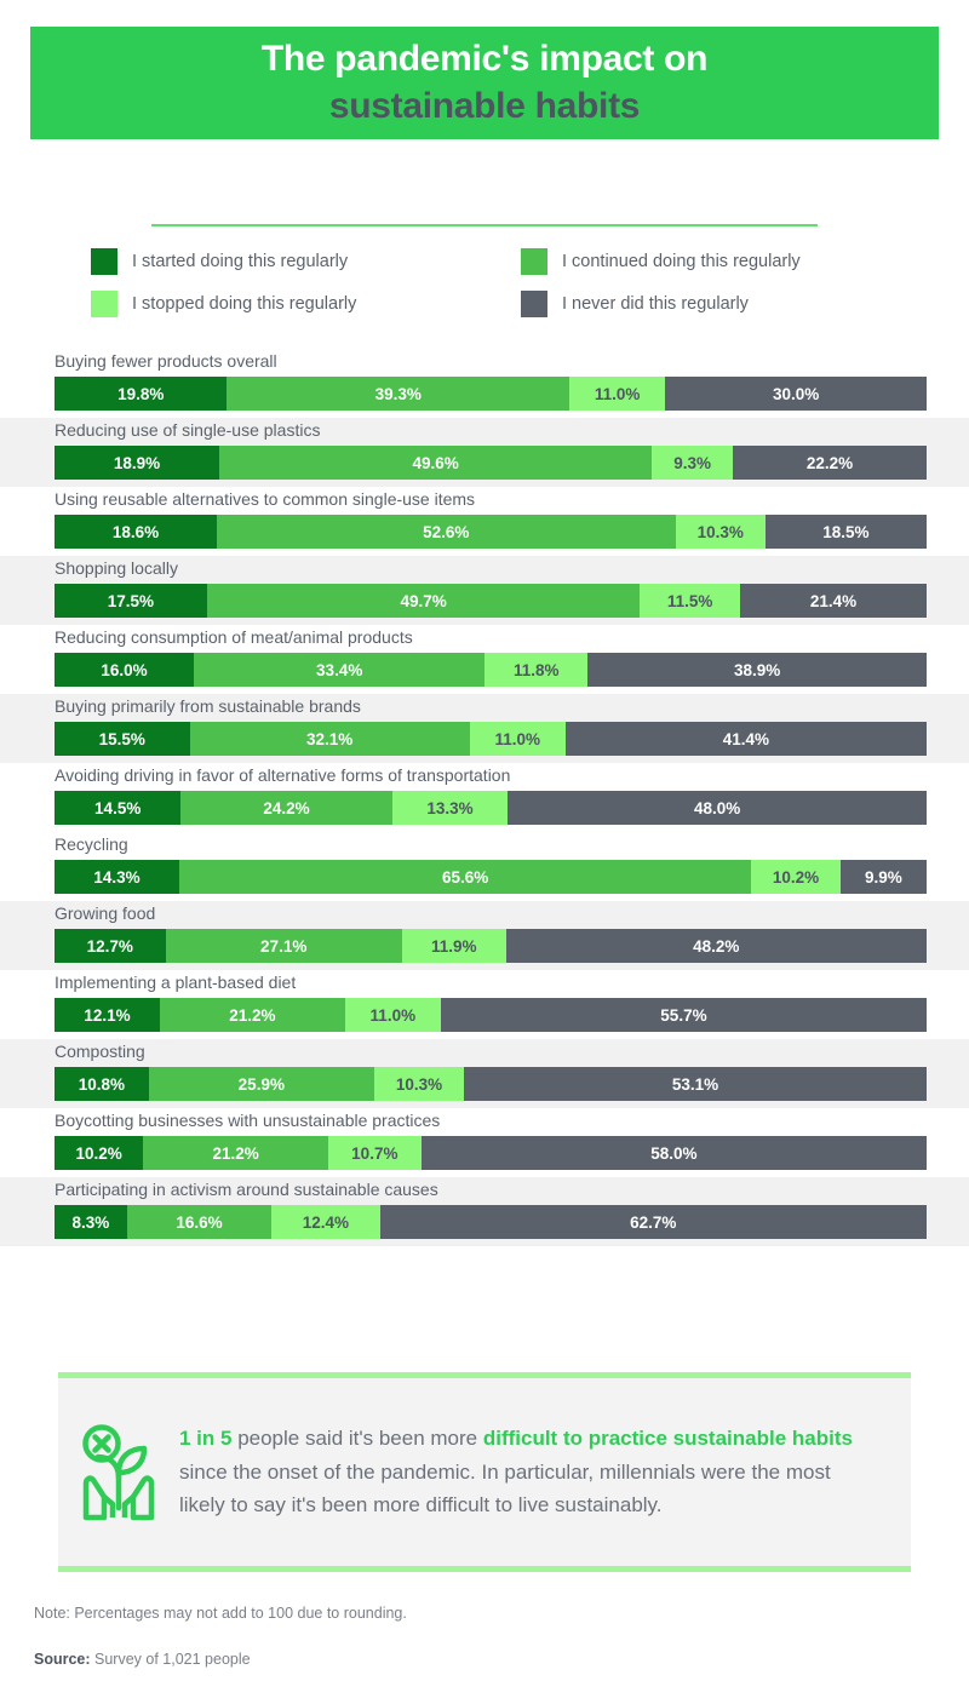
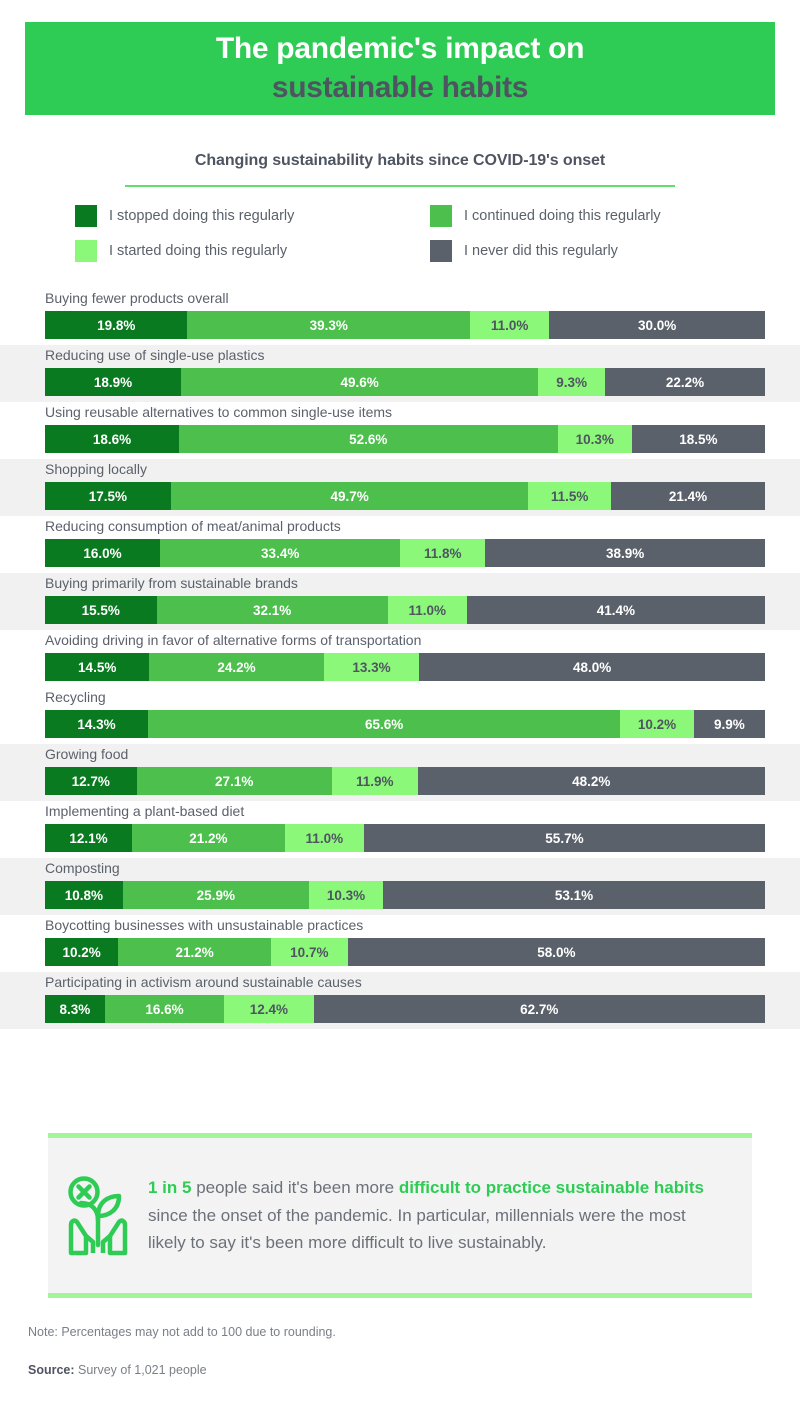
  The pandemic's impact on
  sustainable habits
+ Changing sustainability habits since COVID-19's onset
- I started doing this regularly
+ I stopped doing this regularly
  I continued doing this regularly
- I stopped doing this regularly
+ I started doing this regularly
  I never did this regularly
  Buying fewer products overall
  19.8%
  39.3%
  11.0%
  30.0%
  Reducing use of single-use plastics
  18.9%
  49.6%
  9.3%
  22.2%
  Using reusable alternatives to common single-use items
  18.6%
  52.6%
  10.3%
  18.5%
  Shopping locally
  17.5%
  49.7%
  11.5%
  21.4%
  Reducing consumption of meat/animal products
  16.0%
  33.4%
  11.8%
  38.9%
  Buying primarily from sustainable brands
  15.5%
  32.1%
  11.0%
  41.4%
  Avoiding driving in favor of alternative forms of transportation
  14.5%
  24.2%
  13.3%
  48.0%
  Recycling
  14.3%
  65.6%
  10.2%
  9.9%
  Growing food
  12.7%
  27.1%
  11.9%
  48.2%
  Implementing a plant-based diet
  12.1%
  21.2%
  11.0%
  55.7%
  Composting
  10.8%
  25.9%
  10.3%
  53.1%
  Boycotting businesses with unsustainable practices
  10.2%
  21.2%
  10.7%
  58.0%
  Participating in activism around sustainable causes
  8.3%
  16.6%
  12.4%
  62.7%
  1 in 5 people said it's been more difficult to practice sustainable habits since the onset of the pandemic. In particular, millennials were the most likely to say it's been more difficult to live sustainably.
  Note: Percentages may not add to 100 due to rounding.
  Source: Survey of 1,021 people
